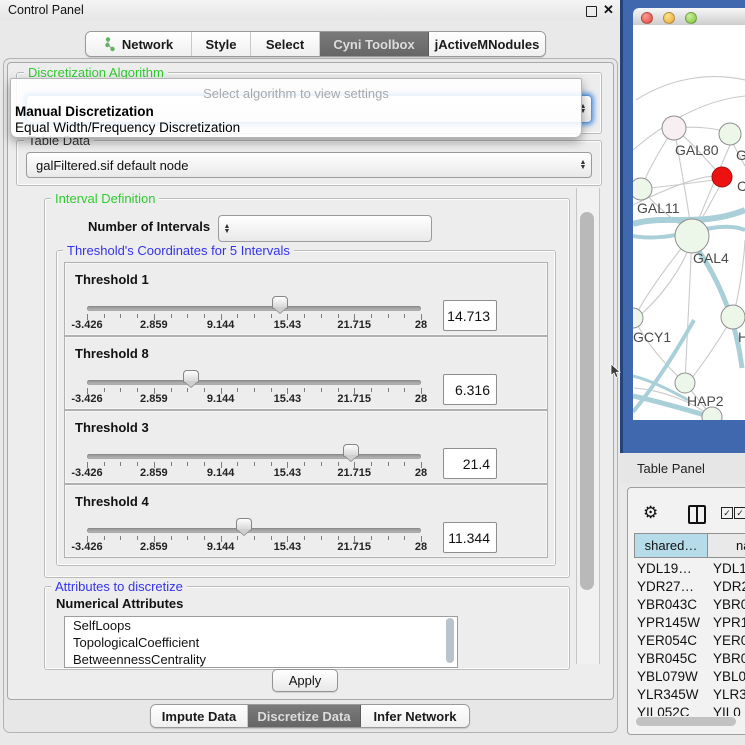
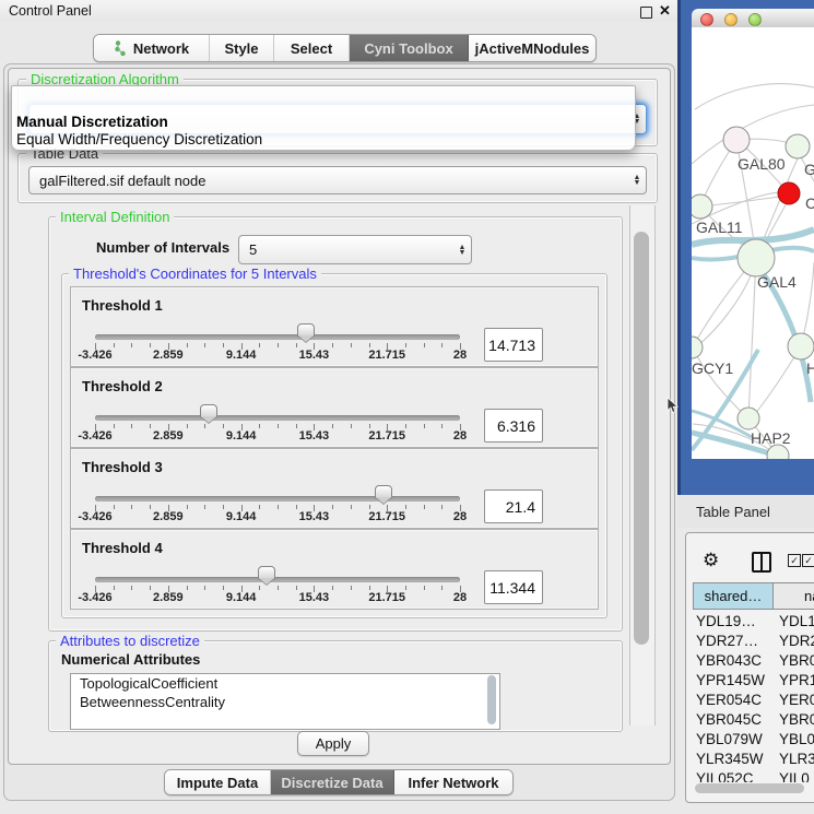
  Control Panel
  ✕
  Network
  Style
  Select
  Cyni Toolbox
  jActiveMNodules
  Discretization Algorithm
- Select algorithm to view settings
  Manual Discretization
  Equal Width/Frequency Discretization
  Table Data
  galFiltered.sif default node
  Interval Definition
  Number of Intervals
+ 5
  Threshold's Coordinates for 5 Intervals
  Threshold 1
  -3.426
  2.859
  9.144
  15.43
  21.715
  28
  14.713
- Threshold 8
+ Threshold 2
  -3.426
  2.859
  9.144
  15.43
  21.715
  28
  6.316
  Threshold 3
  -3.426
  2.859
  9.144
  15.43
  21.715
  28
  21.4
  Threshold 4
  -3.426
  2.859
  9.144
  15.43
  21.715
  28
  11.344
  Attributes to discretize
  Numerical Attributes
- SelfLoops
  TopologicalCoefficient
  BetweennessCentrality
  Apply
  Impute Data
  Discretize Data
  Infer Network
  GAL80
  C
  GAL11
  GAL4
  GCY1
  H
  HAP2
  Table Panel
  ⚙
  ✓
  ✓
  shared…
  YDL19…
  YDL1
  YDR27…
  YDR
  YBR043C
  YBR
  YPR145W
  YPR
  YER054C
  YER
  YBR045C
  YBR
  YBL079W
  YBL0
  YLR345W
  YLR3
  YIL052C
  YIL0
